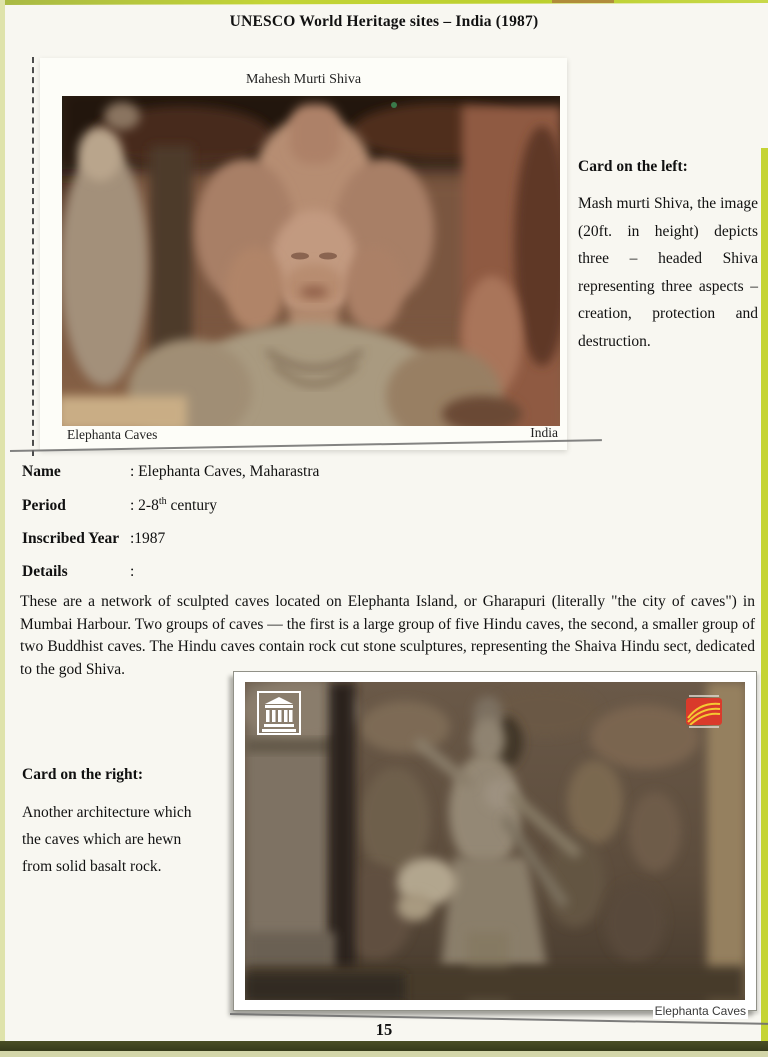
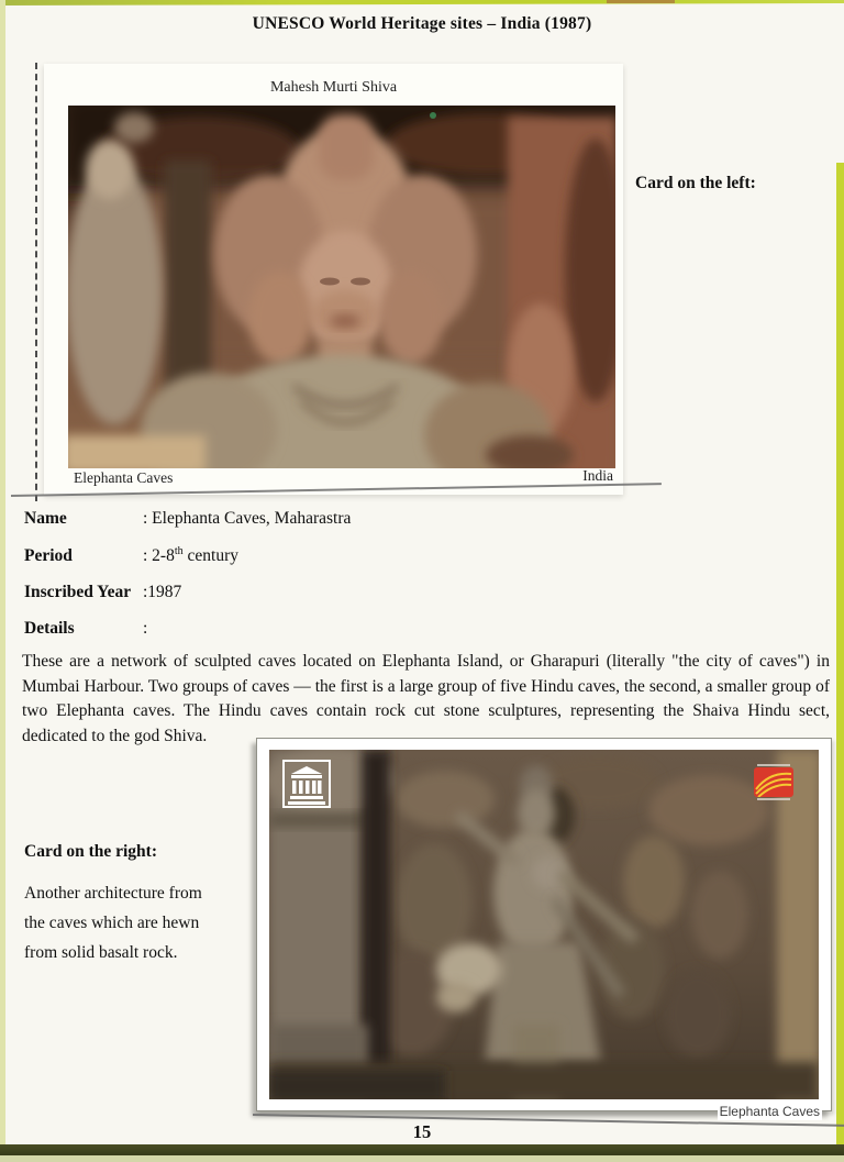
  UNESCO World Heritage sites – India (1987)
  Mahesh Murti Shiva
  Elephanta Caves
  India
  Card on the left:
- Mash murti Shiva, the image (20ft. in height) depicts three – headed Shiva representing three aspects – creation, protection and destruction.
  Name : Elephanta Caves, Maharastra
  Period : 2-8th century
  Inscribed Year :1987
  Details :
- These are a network of sculpted caves located on Elephanta Island, or Gharapuri (literally "the city of caves") in Mumbai Harbour. Two groups of caves — the first is a large group of five Hindu caves, the second, a smaller group of two Buddhist caves. The Hindu caves contain rock cut stone sculptures, representing the Shaiva Hindu sect, dedicated to the god Shiva.
+ These are a network of sculpted caves located on Elephanta Island, or Gharapuri (literally "the city of caves") in Mumbai Harbour. Two groups of caves — the first is a large group of five Hindu caves, the second, a smaller group of two Elephanta caves. The Hindu caves contain rock cut stone sculptures, representing the Shaiva Hindu sect, dedicated to the god Shiva.
  Card on the right:
- Another architecture which the caves which are hewn from solid basalt rock.
+ Another architecture from the caves which are hewn from solid basalt rock.
  Elephanta Caves
  15
